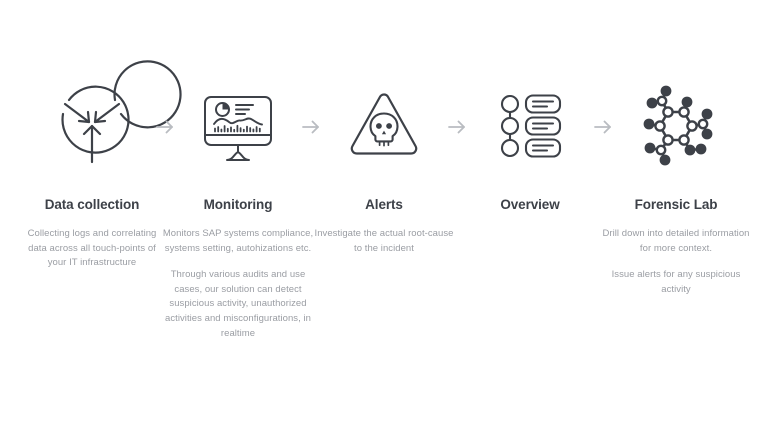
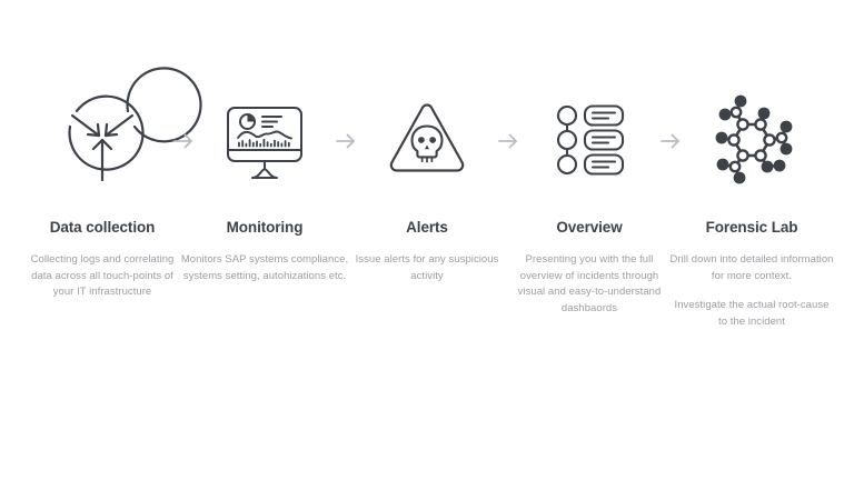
  Data collection
  Collecting logs and correlating data across all touch-points of your IT infrastructure
  Monitoring
  Monitors SAP systems compliance, systems setting, autohizations etc.
- Through various audits and use cases, our solution can detect suspicious activity, unauthorized activities and misconfigurations, in realtime
  Alerts
- Investigate the actual root-cause to the incident
+ Issue alerts for any suspicious activity
  Overview
+ Presenting you with the full overview of incidents through visual and easy-to-understand dashbaords
  Forensic Lab
  Drill down into detailed information for more context.
- Issue alerts for any suspicious activity
+ Investigate the actual root-cause to the incident
